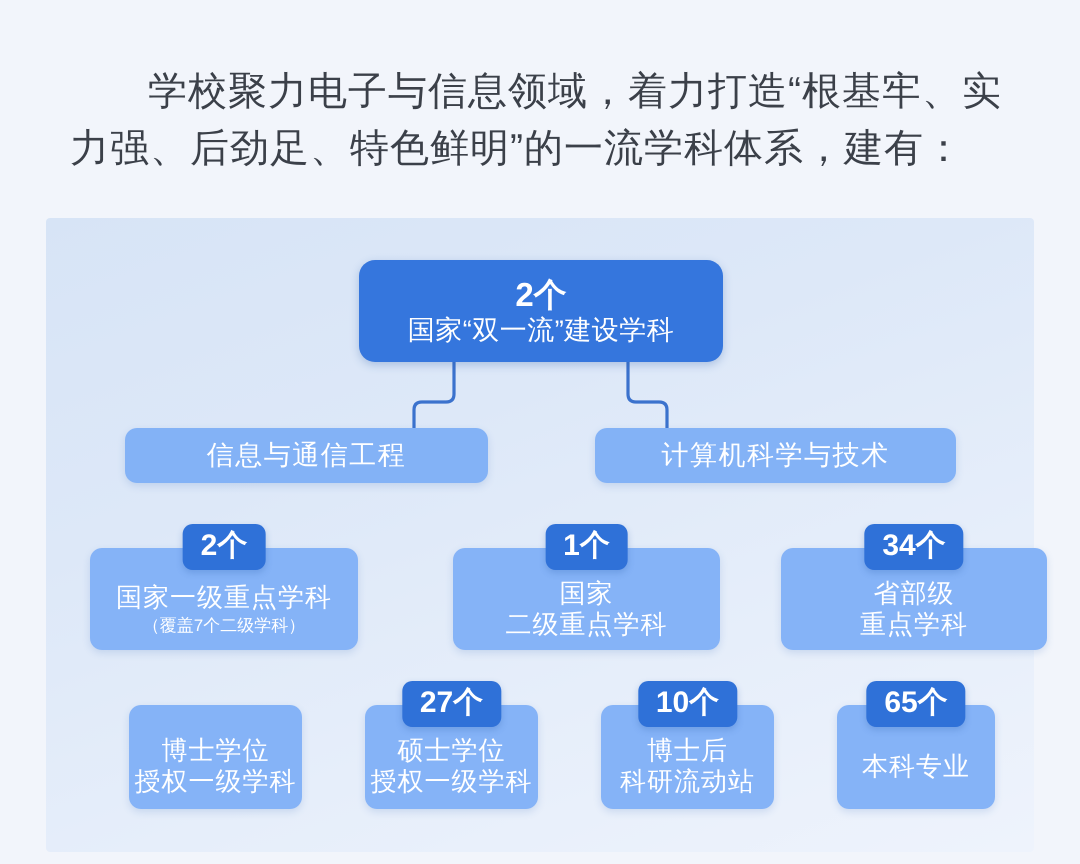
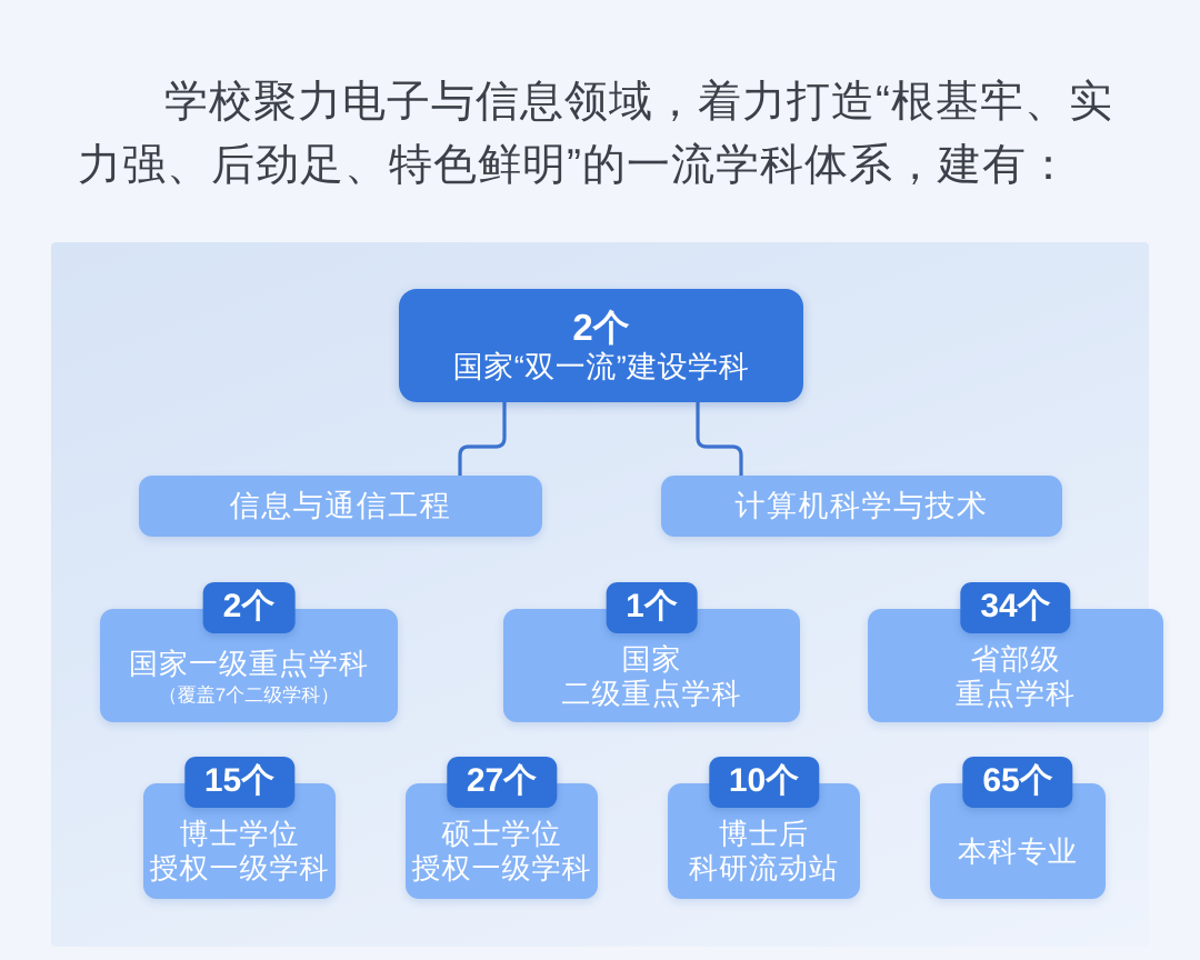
  学校聚力电子与信息领域，着力打造“根基牢、实力强、后劲足、特色鲜明”的一流学科体系，建有：
  2个
  国家“双一流”建设学科
  信息与通信工程
  计算机科学与技术
  2个
  国家一级重点学科
  （覆盖7个二级学科）
  1个
  国家
  二级重点学科
  34个
  省部级
  重点学科
+ 15个
  博士学位
  授权一级学科
  27个
  硕士学位
  授权一级学科
  10个
  博士后
  科研流动站
  65个
  本科专业
